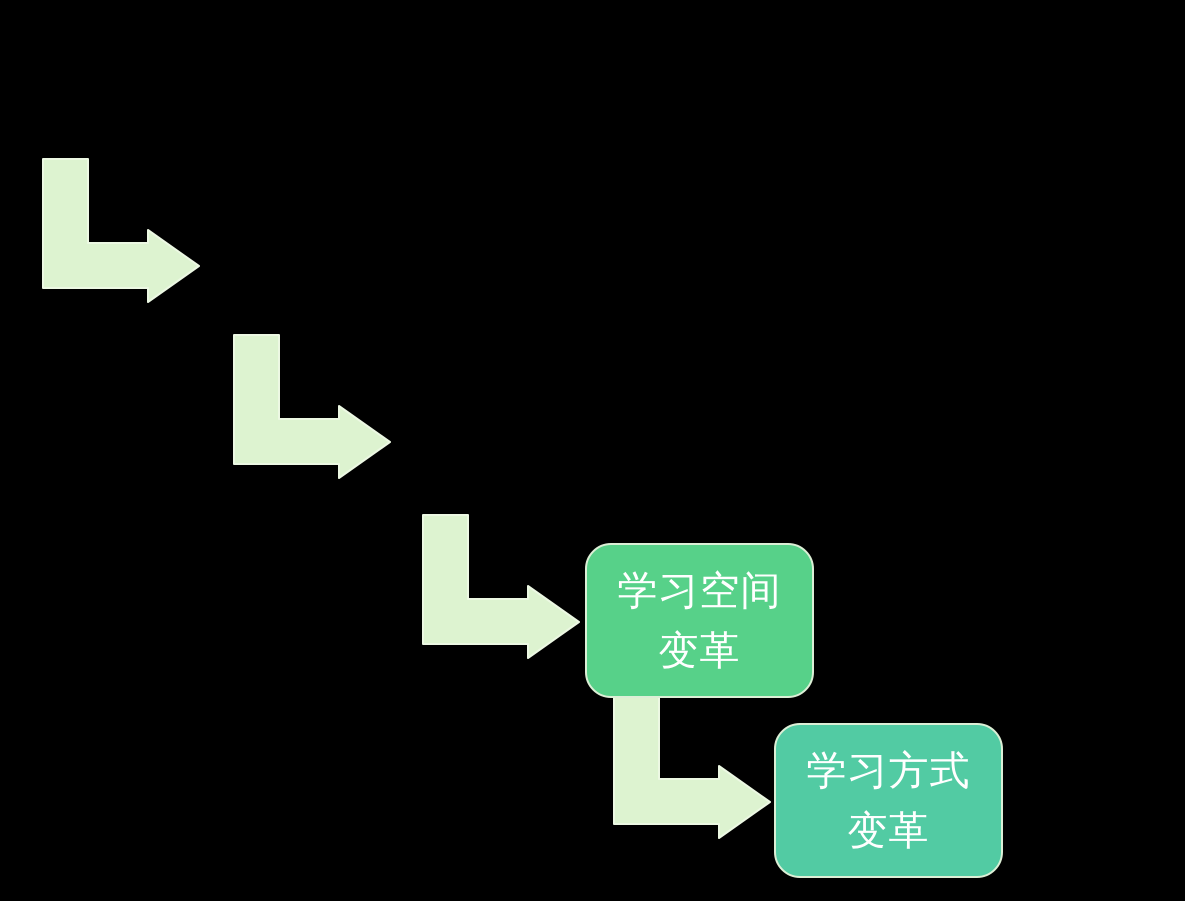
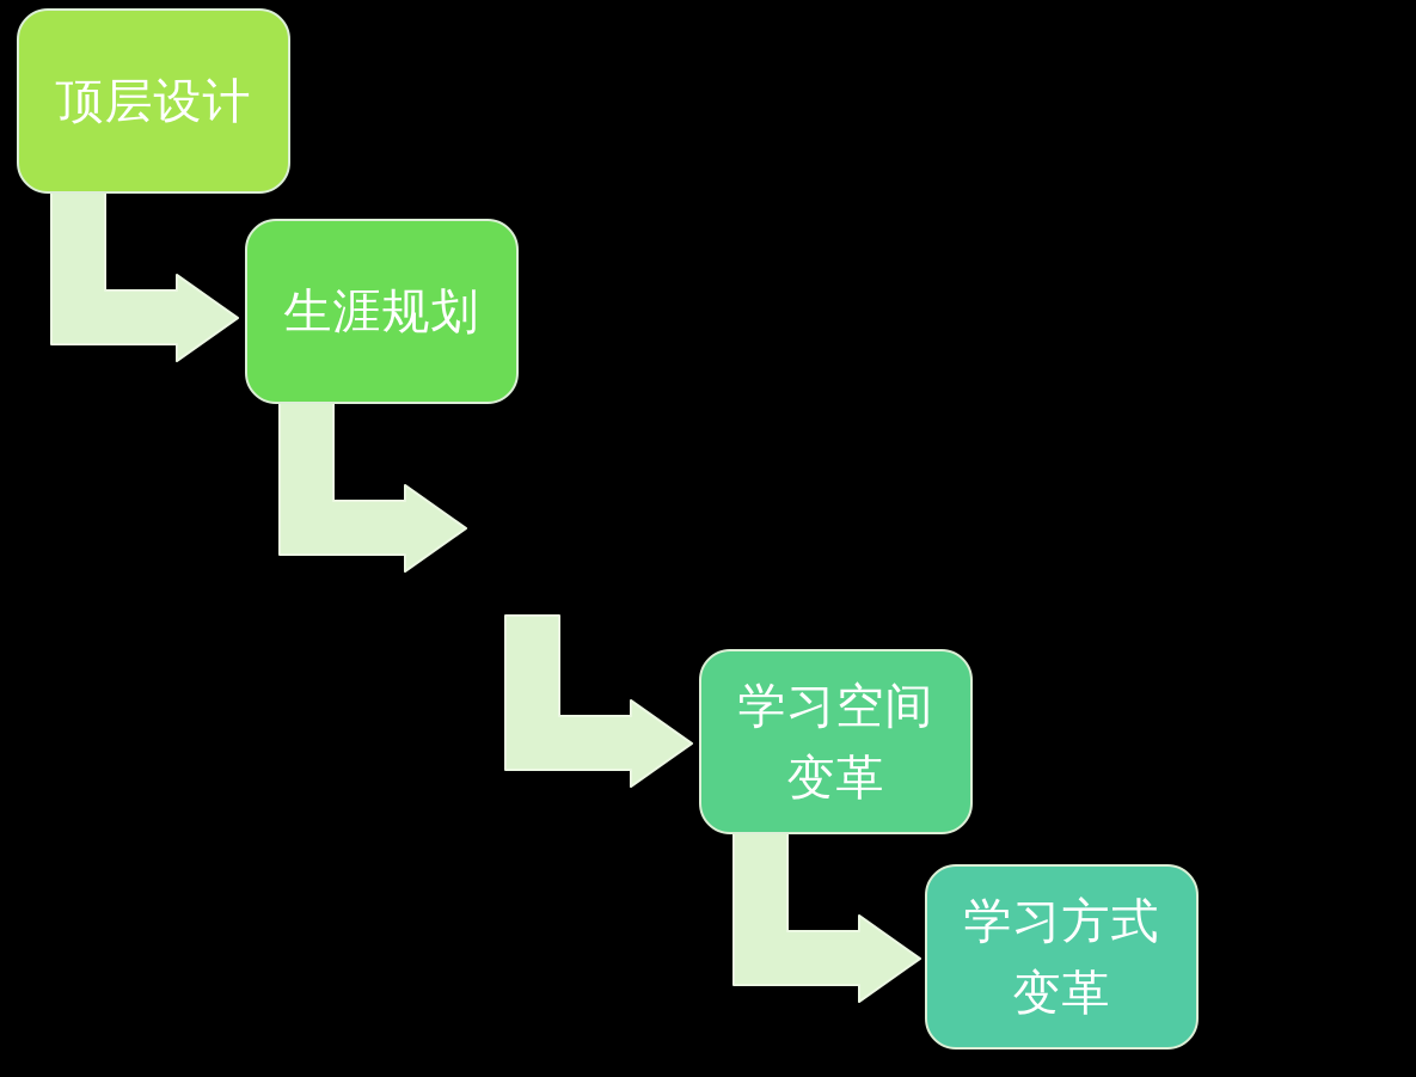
+ 顶层设计
+ 生涯规划
  学习空间
  变革
  学习方式
  变革
